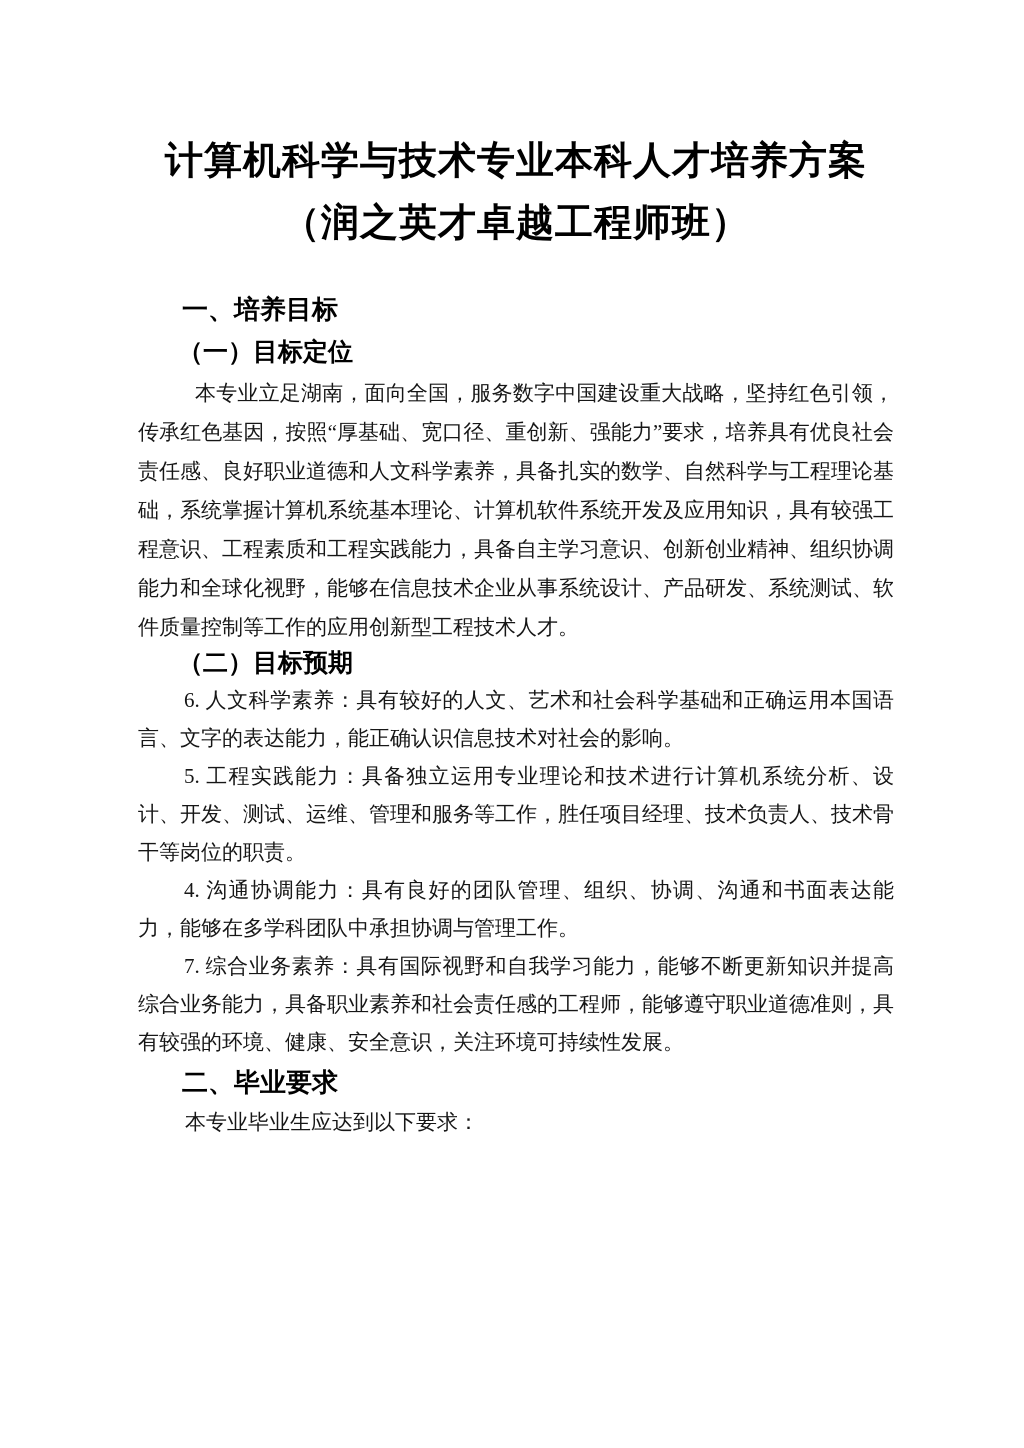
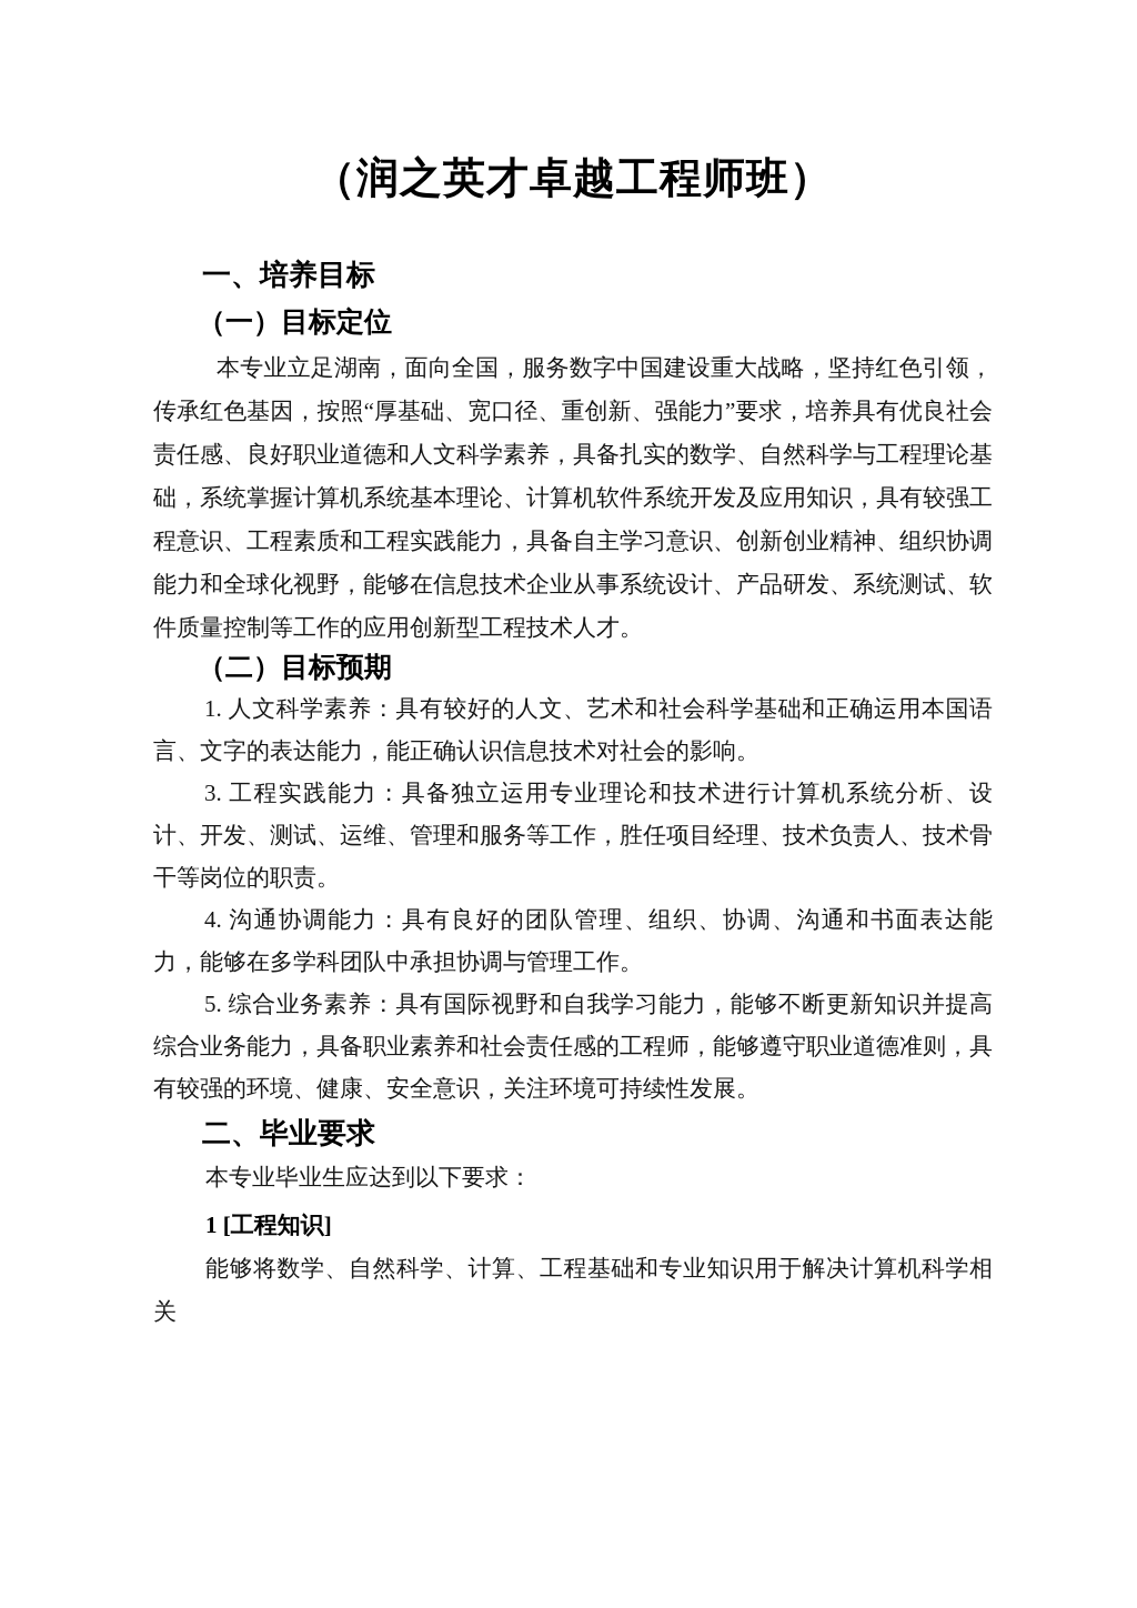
- 计算机科学与技术专业本科人才培养方案
  （润之英才卓越工程师班）
  一、培养目标
  （一）目标定位
  本专业立足湖南，面向全国，服务数字中国建设重大战略，坚持红色引领，传承红色基因，按照“厚基础、宽口径、重创新、强能力”要求，培养具有优良社会责任感、良好职业道德和人文科学素养，具备扎实的数学、自然科学与工程理论基础，系统掌握计算机系统基本理论、计算机软件系统开发及应用知识，具有较强工程意识、工程素质和工程实践能力，具备自主学习意识、创新创业精神、组织协调能力和全球化视野，能够在信息技术企业从事系统设计、产品研发、系统测试、软件质量控制等工作的应用创新型工程技术人才。
  （二）目标预期
- 6. 人文科学素养：具有较好的人文、艺术和社会科学基础和正确运用本国语言、文字的表达能力，能正确认识信息技术对社会的影响。
+ 1. 人文科学素养：具有较好的人文、艺术和社会科学基础和正确运用本国语言、文字的表达能力，能正确认识信息技术对社会的影响。
- 5. 工程实践能力：具备独立运用专业理论和技术进行计算机系统分析、设计、开发、测试、运维、管理和服务等工作，胜任项目经理、技术负责人、技术骨干等岗位的职责。
+ 3. 工程实践能力：具备独立运用专业理论和技术进行计算机系统分析、设计、开发、测试、运维、管理和服务等工作，胜任项目经理、技术负责人、技术骨干等岗位的职责。
  4. 沟通协调能力：具有良好的团队管理、组织、协调、沟通和书面表达能力，能够在多学科团队中承担协调与管理工作。
- 7. 综合业务素养：具有国际视野和自我学习能力，能够不断更新知识并提高综合业务能力，具备职业素养和社会责任感的工程师，能够遵守职业道德准则，具有较强的环境、健康、安全意识，关注环境可持续性发展。
+ 5. 综合业务素养：具有国际视野和自我学习能力，能够不断更新知识并提高综合业务能力，具备职业素养和社会责任感的工程师，能够遵守职业道德准则，具有较强的环境、健康、安全意识，关注环境可持续性发展。
  二、毕业要求
  本专业毕业生应达到以下要求：
+ 1 [工程知识]
+ 能够将数学、自然科学、计算、工程基础和专业知识用于解决计算机科学相关
